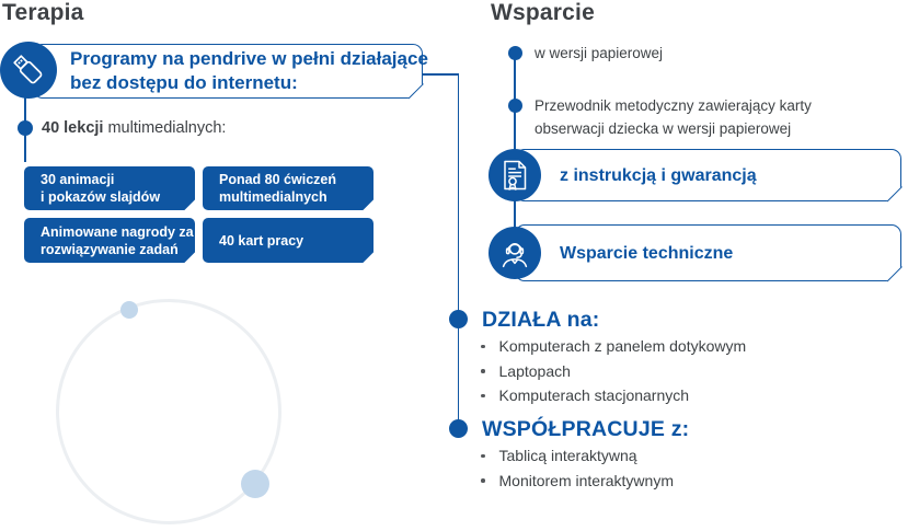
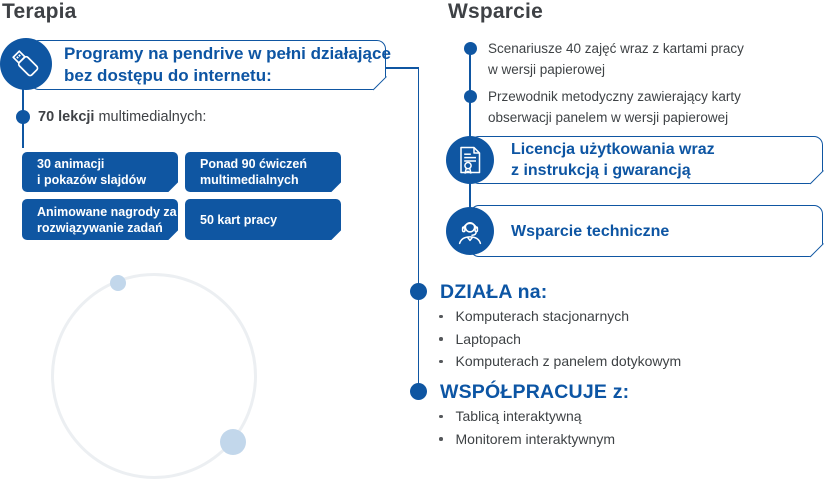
  Terapia
  Wsparcie
  Programy na pendrive w pełni działające
  bez dostępu do internetu:
- 40 lekcji multimedialnych:
+ 70 lekcji multimedialnych:
  30 animacji
  i pokazów slajdów
- Ponad 80 ćwiczeń
+ Ponad 90 ćwiczeń
  multimedialnych
  Animowane nagrody za
  rozwiązywanie zadań
- 40 kart pracy
+ 50 kart pracy
+ Scenariusze 40 zajęć wraz z kartami pracy
  w wersji papierowej
  Przewodnik metodyczny zawierający karty
- obserwacji dziecka w wersji papierowej
+ obserwacji panelem w wersji papierowej
+ Licencja użytkowania wraz
  z instrukcją i gwarancją
  Wsparcie techniczne
  DZIAŁA na:
- Komputerach z panelem dotykowym
+ Komputerach stacjonarnych
  Laptopach
- Komputerach stacjonarnych
+ Komputerach z panelem dotykowym
  WSPÓŁPRACUJE z:
  Tablicą interaktywną
  Monitorem interaktywnym
